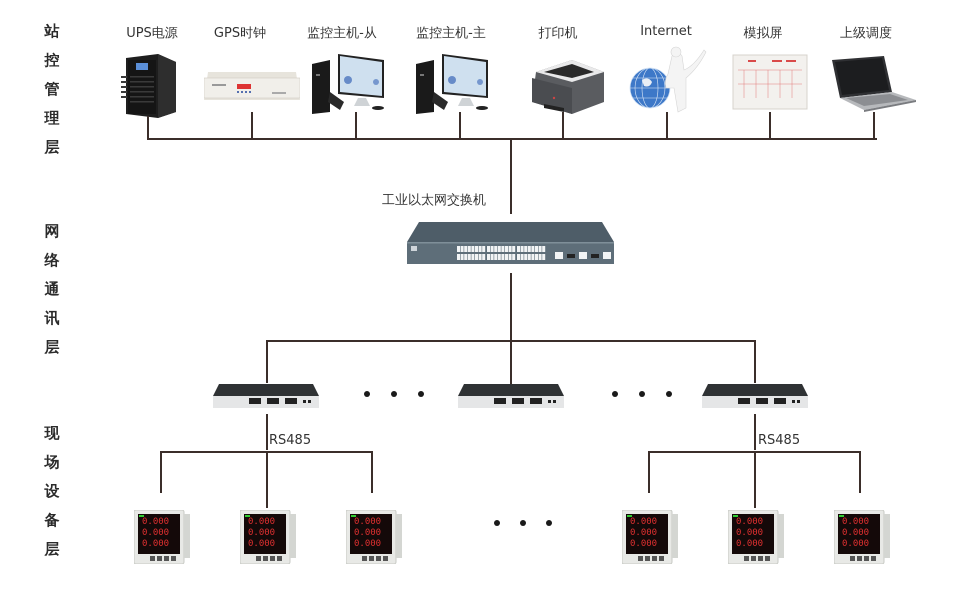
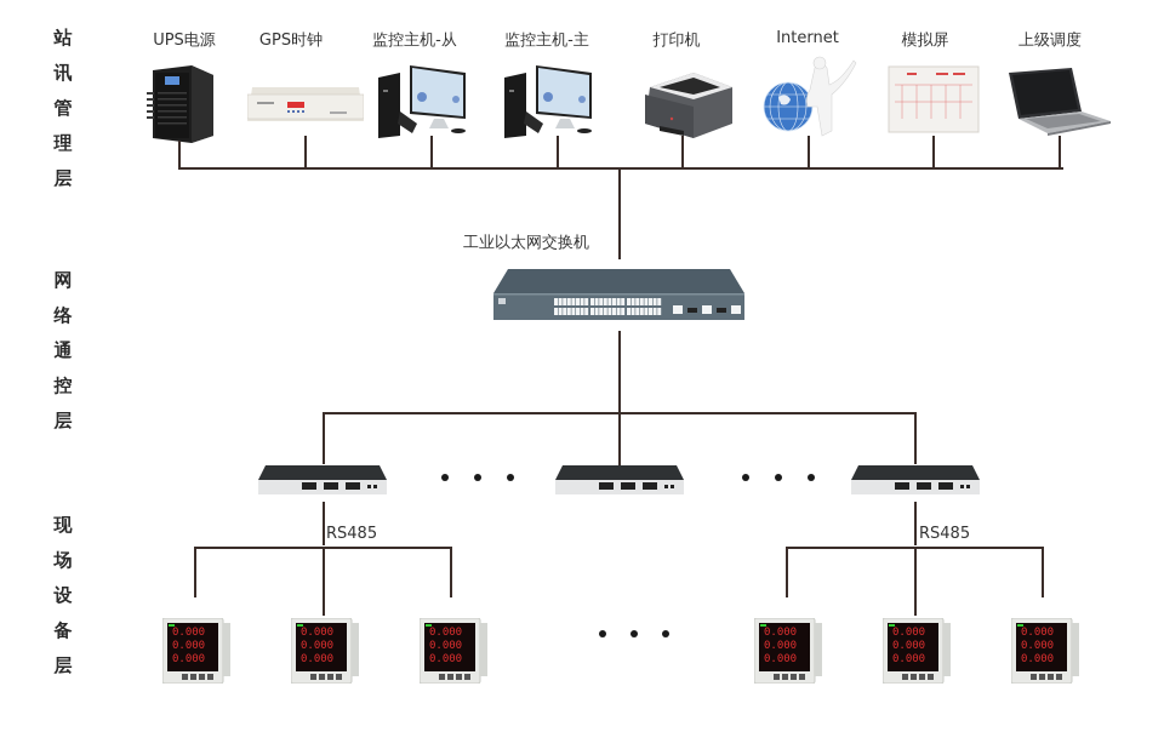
  站
- 控
+ 讯
  管
  理
  层
  网
  络
  通
- 讯
+ 控
  层
  现
  场
  设
  备
  层
  UPS电源
  GPS时钟
  监控主机-从
  监控主机-主
  打印机
  Internet
  模拟屏
  上级调度
  工业以太网交换机
  RS485
  RS485
  0.000
  0.000
  0.000
  0.000
  0.000
  0.000
  0.000
  0.000
  0.000
  0.000
  0.000
  0.000
  0.000
  0.000
  0.000
  0.000
  0.000
  0.000
